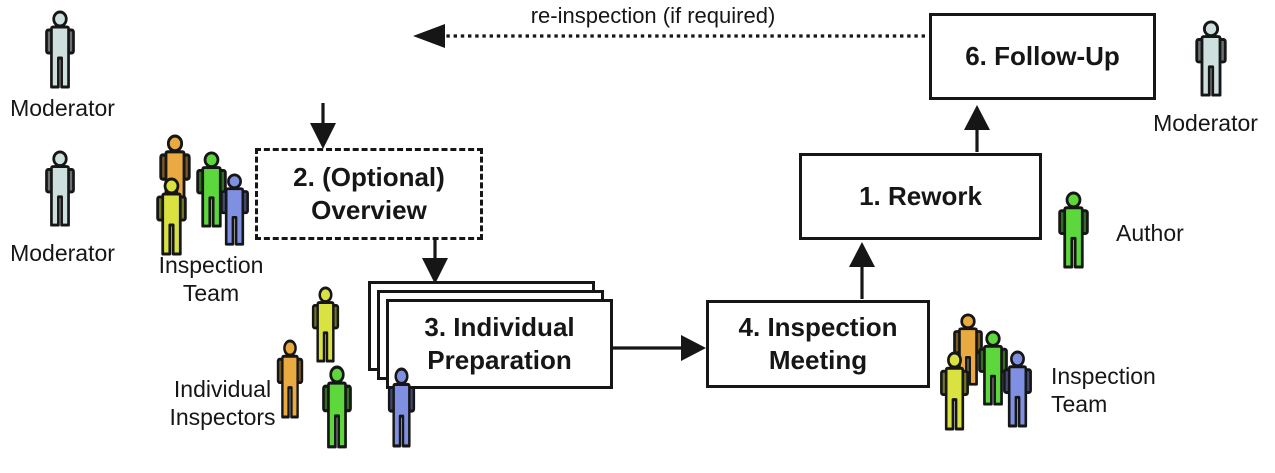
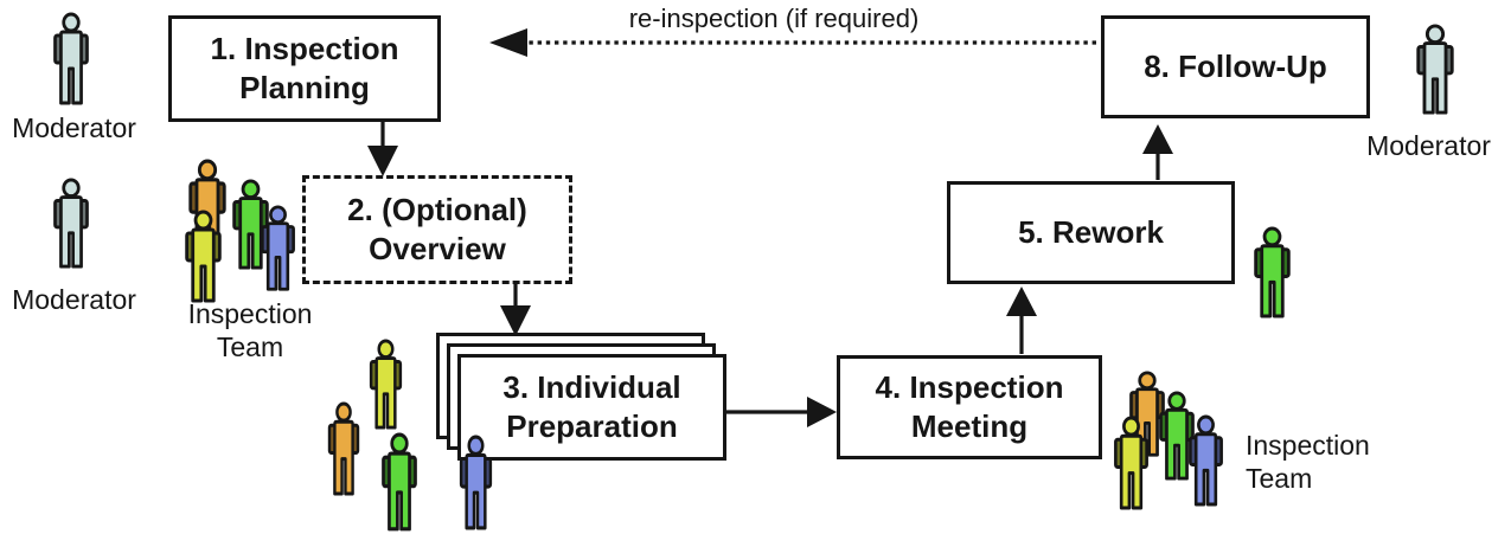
+ 1. Inspection
+ Planning
  2. (Optional)
  Overview
  3. Individual
  Preparation
  4. Inspection
  Meeting
- 1. Rework
+ 5. Rework
- 6. Follow-Up
+ 8. Follow-Up
  re-inspection (if required)
  Moderator
  Moderator
  Inspection Team
- Individual Inspectors
  Inspection Team
- Author
  Moderator
